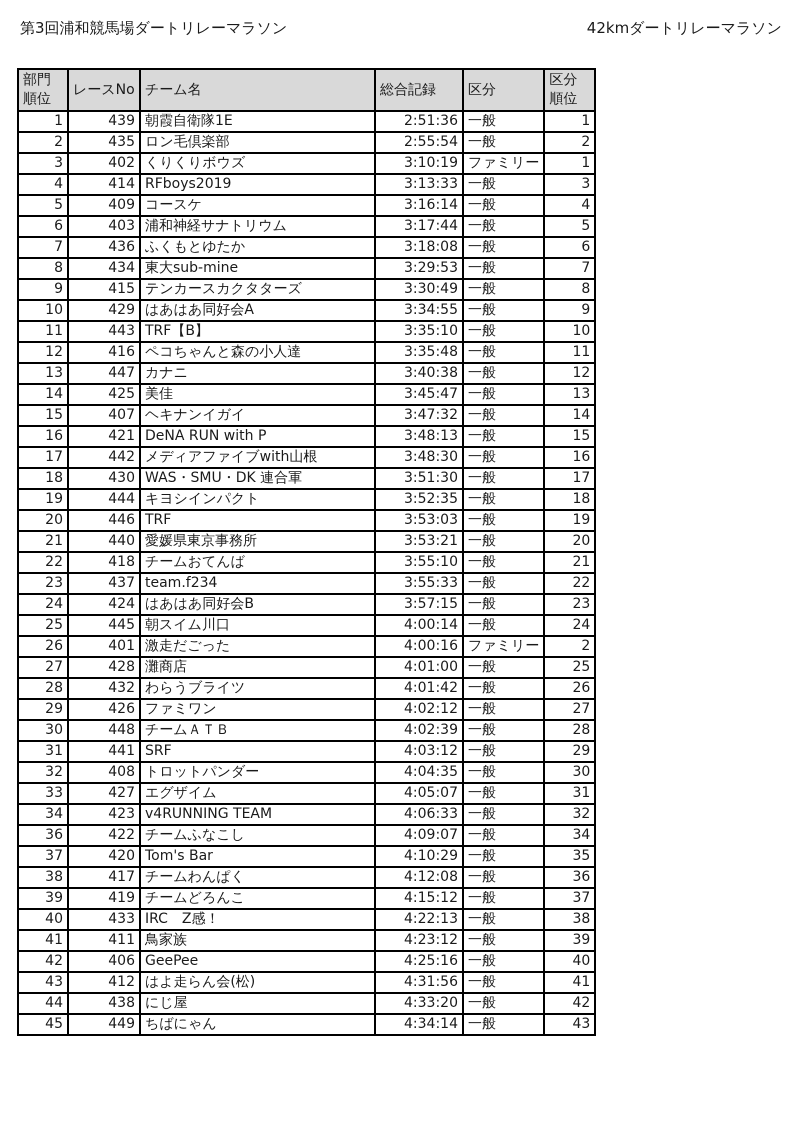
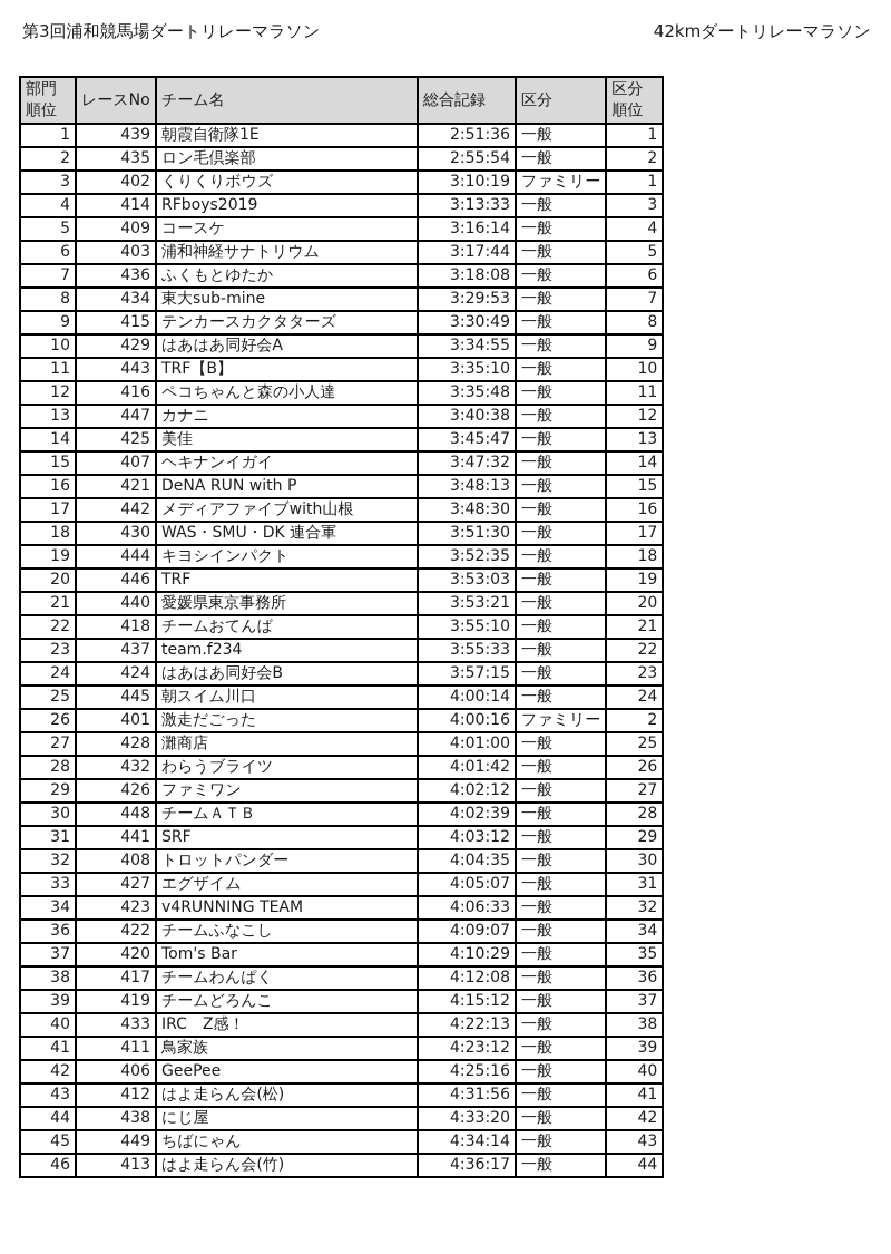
  第3回浦和競馬場ダートリレーマラソン
  42kmダートリレーマラソン
  部門 順位	レースNo	チーム名	総合記録	区分	区分 順位
  1	439	朝霞自衛隊1E	2:51:36	一般	1
  2	435	ロン毛倶楽部	2:55:54	一般	2
  3	402	くりくりボウズ	3:10:19	ファミリー	1
  4	414	RFboys2019	3:13:33	一般	3
  5	409	コースケ	3:16:14	一般	4
  6	403	浦和神経サナトリウム	3:17:44	一般	5
  7	436	ふくもとゆたか	3:18:08	一般	6
  8	434	東大sub-mine	3:29:53	一般	7
  9	415	テンカースカクタターズ	3:30:49	一般	8
  10	429	はあはあ同好会A	3:34:55	一般	9
  11	443	TRF【B】	3:35:10	一般	10
  12	416	ペコちゃんと森の小人達	3:35:48	一般	11
  13	447	カナニ	3:40:38	一般	12
  14	425	美佳	3:45:47	一般	13
  15	407	ヘキナンイガイ	3:47:32	一般	14
  16	421	DeNA RUN with P	3:48:13	一般	15
  17	442	メディアファイブwith山根	3:48:30	一般	16
  18	430	WAS・SMU・DK 連合軍	3:51:30	一般	17
  19	444	キヨシインパクト	3:52:35	一般	18
  20	446	TRF	3:53:03	一般	19
  21	440	愛媛県東京事務所	3:53:21	一般	20
  22	418	チームおてんば	3:55:10	一般	21
  23	437	team.f234	3:55:33	一般	22
  24	424	はあはあ同好会B	3:57:15	一般	23
  25	445	朝スイム川口	4:00:14	一般	24
  26	401	激走だごった	4:00:16	ファミリー	2
  27	428	灘商店	4:01:00	一般	25
  28	432	わらうブライツ	4:01:42	一般	26
  29	426	ファミワン	4:02:12	一般	27
  30	448	チームＡＴＢ	4:02:39	一般	28
  31	441	SRF	4:03:12	一般	29
  32	408	トロットパンダー	4:04:35	一般	30
  33	427	エグザイム	4:05:07	一般	31
  34	423	v4RUNNING TEAM	4:06:33	一般	32
  36	422	チームふなこし	4:09:07	一般	34
  37	420	Tom's Bar	4:10:29	一般	35
  38	417	チームわんぱく	4:12:08	一般	36
  39	419	チームどろんこ	4:15:12	一般	37
  40	433	IRC Z感！	4:22:13	一般	38
  41	411	鳥家族	4:23:12	一般	39
  42	406	GeePee	4:25:16	一般	40
  43	412	はよ走らん会(松)	4:31:56	一般	41
  44	438	にじ屋	4:33:20	一般	42
  45	449	ちばにゃん	4:34:14	一般	43
+ 46	413	はよ走らん会(竹)	4:36:17	一般	44
